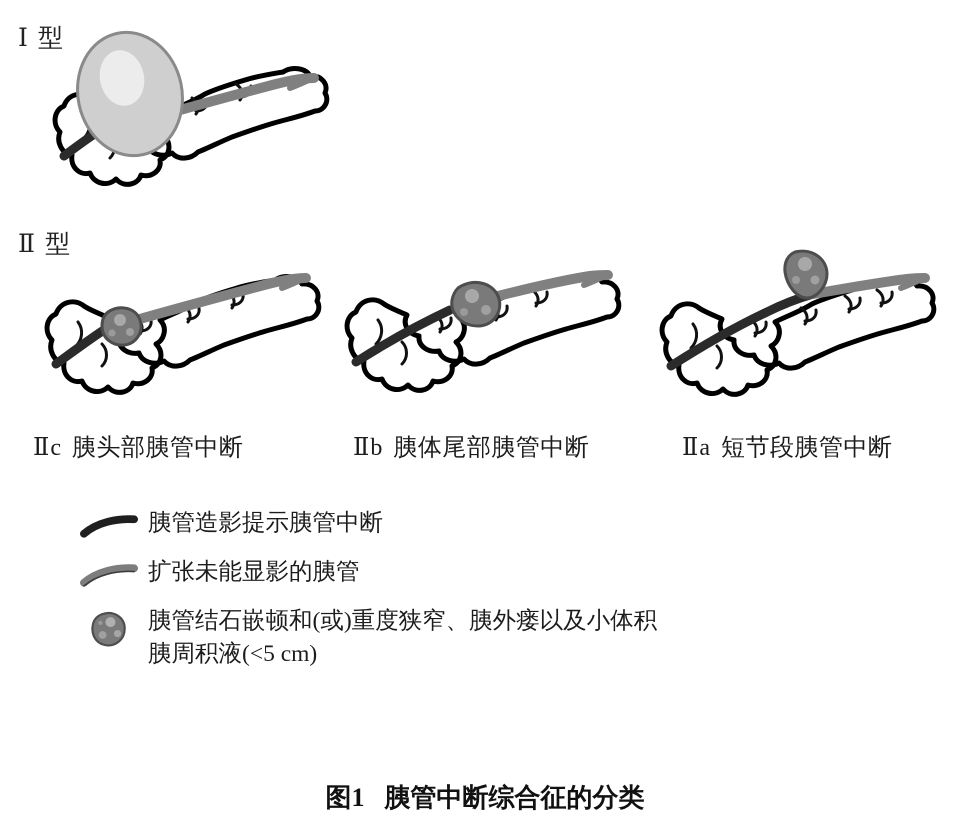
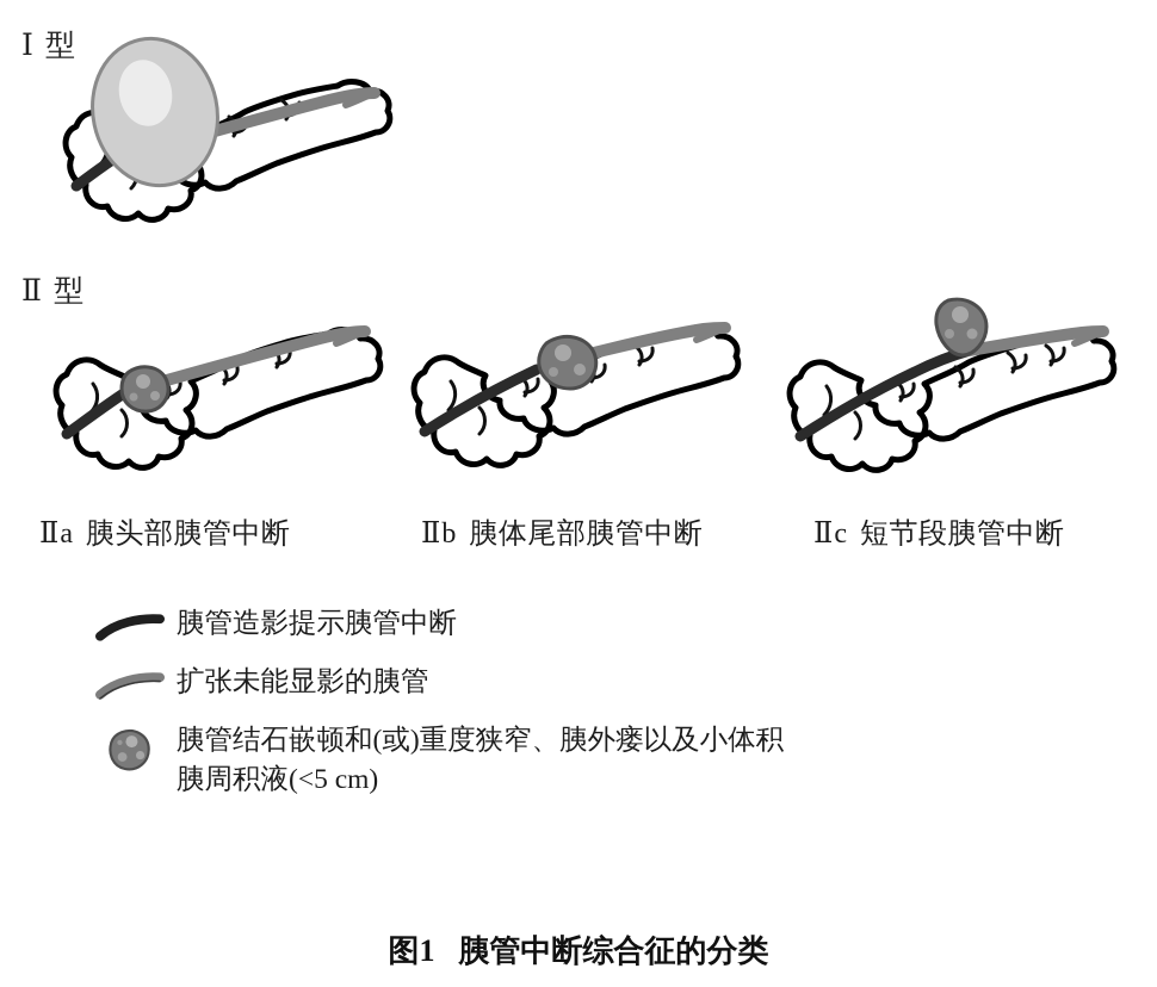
  Ⅰ 型
  Ⅱ 型
- Ⅱc 胰头部胰管中断
+ Ⅱa 胰头部胰管中断
  Ⅱb 胰体尾部胰管中断
- Ⅱa 短节段胰管中断
+ Ⅱc 短节段胰管中断
  胰管造影提示胰管中断
  扩张未能显影的胰管
  胰管结石嵌顿和(或)重度狭窄、胰外瘘以及小体积
  胰周积液(<5 cm)
  图1 胰管中断综合征的分类
